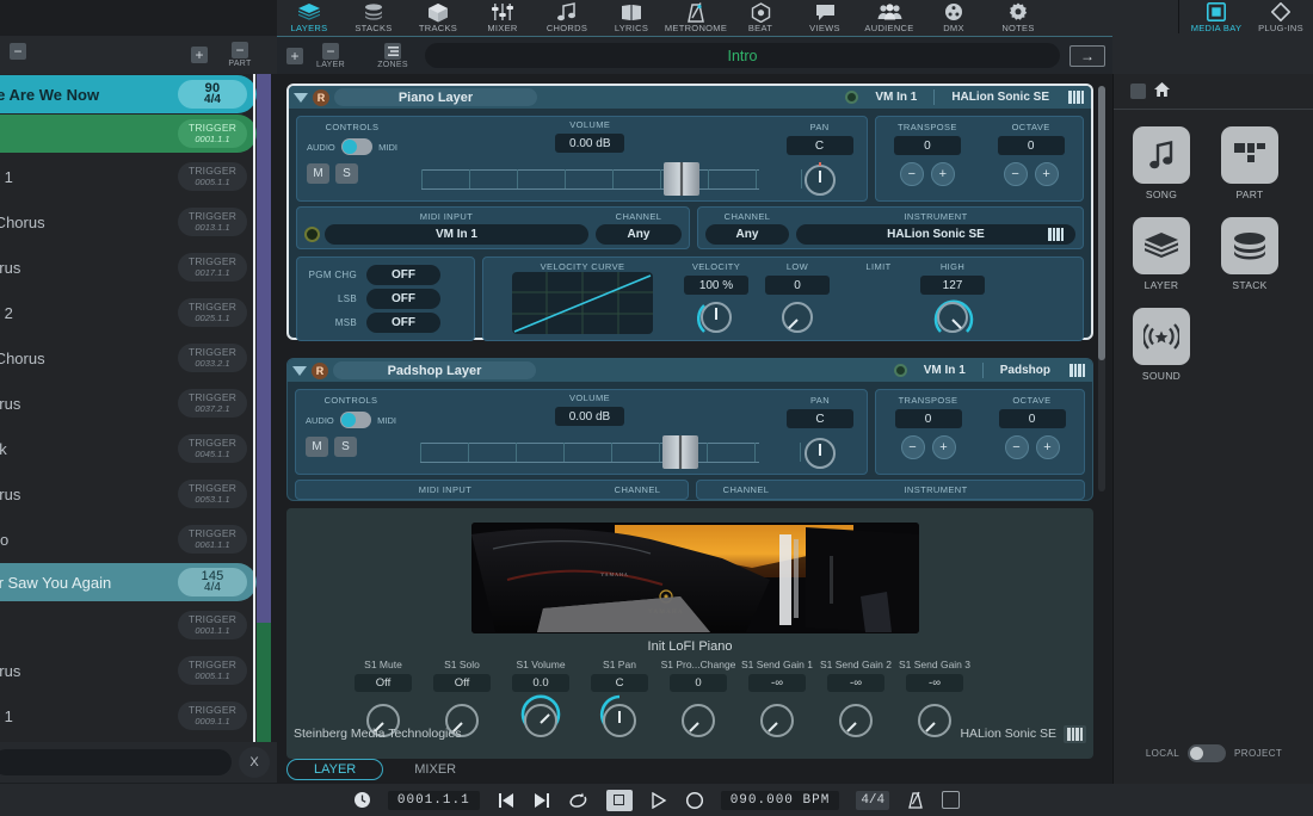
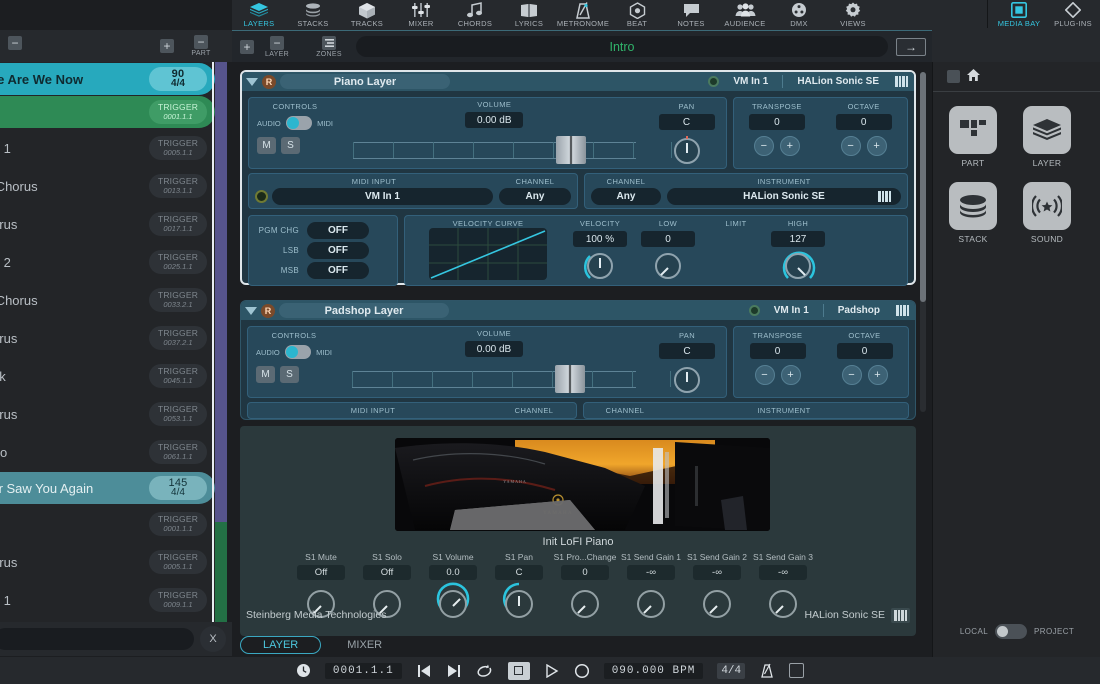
  −
  +
  −
  90
  4/4
  TRIGGER
  0001.1.1
  TRIGGER
  0005.1.1
  TRIGGER
  0013.1.1
  TRIGGER
  0017.1.1
  TRIGGER
  0025.1.1
  TRIGGER
  0033.2.1
  TRIGGER
  0037.2.1
  TRIGGER
  0045.1.1
  TRIGGER
  0053.1.1
  TRIGGER
  0061.1.1
  r Saw You Again
  145
  4/4
  TRIGGER
  0001.1.1
  TRIGGER
  0005.1.1
  TRIGGER
  0009.1.1
  X
  LAYERS
  STACKS
  TRACKS
  MIXER
  CHORDS
  LYRICS
  METRONOME
  BEAT
- VIEWS
+ NOTES
  AUDIENCE
  DMX
- NOTES
+ VIEWS
  MEDIA BAY
  PLUG-INS
  +
  −
  Intro
  →
  R
  Piano Layer
  VM In 1
  HALion Sonic SE
  CONTROLS
  AUDIO
  MIDI
  M
  S
  VOLUME
  0.00 dB
  PAN
  C
  TRANSPOSE
  0
  −
  +
  OCTAVE
  0
  −
  +
  MIDI INPUT
  VM In 1
  CHANNEL
  Any
  CHANNEL
  Any
  INSTRUMENT
  HALion Sonic SE
  PGM CHG
  OFF
  LSB
  OFF
  MSB
  OFF
  VELOCITY CURVE
  VELOCITY
  100 %
  LOW
  0
  LIMIT
  HIGH
  127
  R
  Padshop Layer
  VM In 1
  Padshop
  CONTROLS
  AUDIO
  MIDI
  M
  S
  VOLUME
  0.00 dB
  PAN
  C
  TRANSPOSE
  0
  −
  +
  OCTAVE
  0
  −
  +
  MIDI INPUT
  CHANNEL
  CHANNEL
  INSTRUMENT
  Init LoFI Piano
  S1 Mute
  Off
  S1 Solo
  Off
  S1 Volume
  0.0
  S1 Pan
  C
  S1 Pro...Change
  0
  S1 Send Gain 1
  -∞
  S1 Send Gain 2
  -∞
  S1 Send Gain 3
  -∞
  Steinberg Media Technologies
  HALion Sonic SE
  LAYER
  MIXER
- SONG
  PART
  LAYER
  STACK
  SOUND
  LOCAL
  PROJECT
  0001.1.1
  090.000 BPM
  4/4
